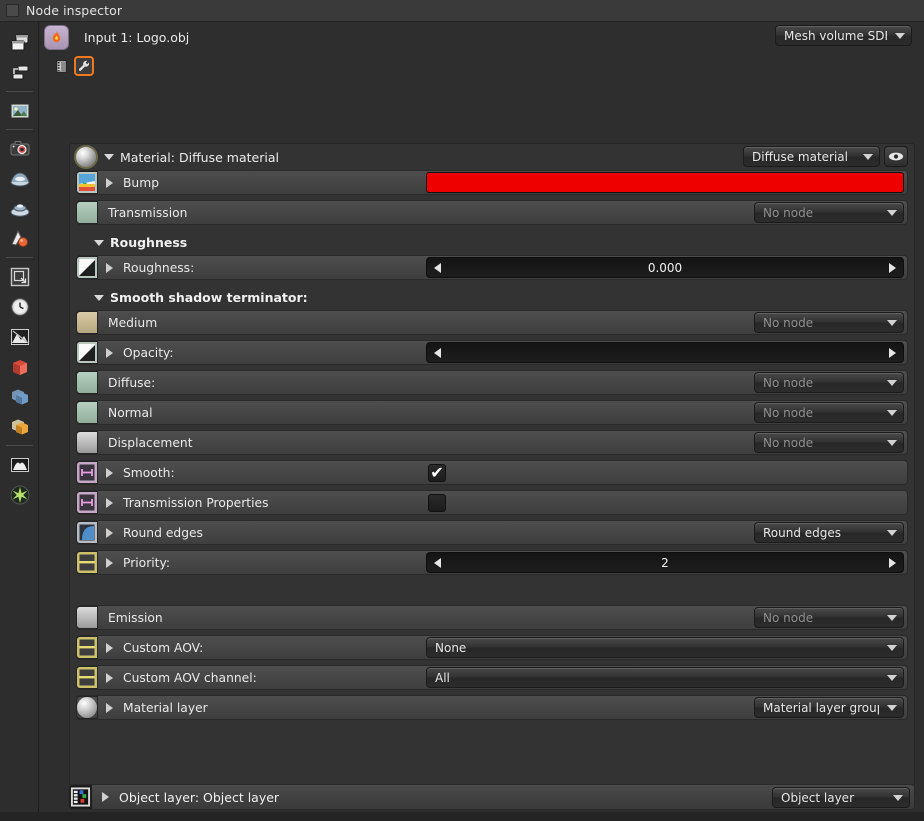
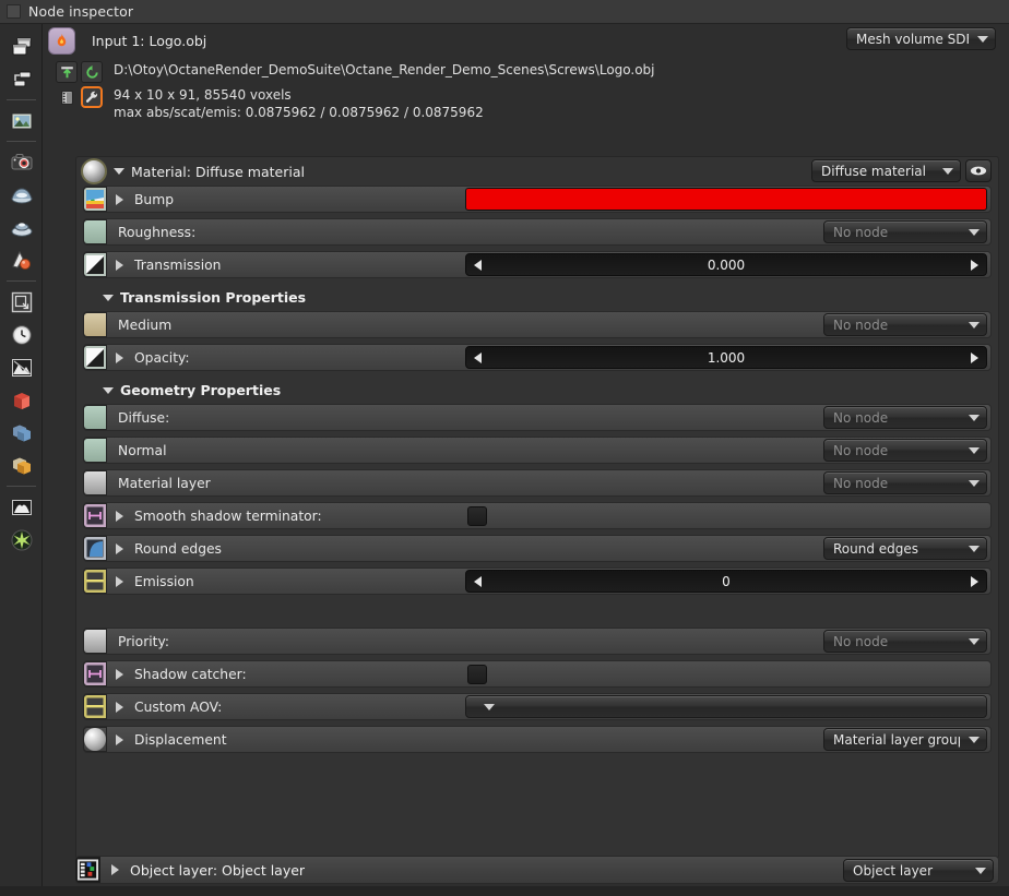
  Node inspector
  Input 1: Logo.obj
  Mesh volume SD
+ D:\Otoy\OctaneRender_DemoSuite\Octane_Render_Demo_Scenes\Screws\Logo.obj
+ 94 x 10 x 91, 85540 voxels
+ max abs/scat/emis: 0.0875962 / 0.0875962 / 0.0875962
  Material: Diffuse material
  Diffuse material
  Bump
- Transmission
+ Roughness:
  No node
- Roughness
- Roughness:
+ Transmission
  0.000
- Smooth shadow terminator:
+ Transmission Properties
  Medium
  No node
  Opacity:
+ 1.000
+ Geometry Properties
  Diffuse:
  No node
  Normal
  No node
- Displacement
+ Material layer
  No node
- Smooth:
- ✔
- Transmission Properties
+ Smooth shadow terminator:
  Round edges
  Round edges
- Priority:
+ Emission
- 2
+ 0
- Emission
+ Priority:
  No node
+ Shadow catcher:
  Custom AOV:
- None
- Custom AOV channel:
- All
- Material layer
+ Displacement
  Material layer grou
  Object layer: Object layer
  Object layer
